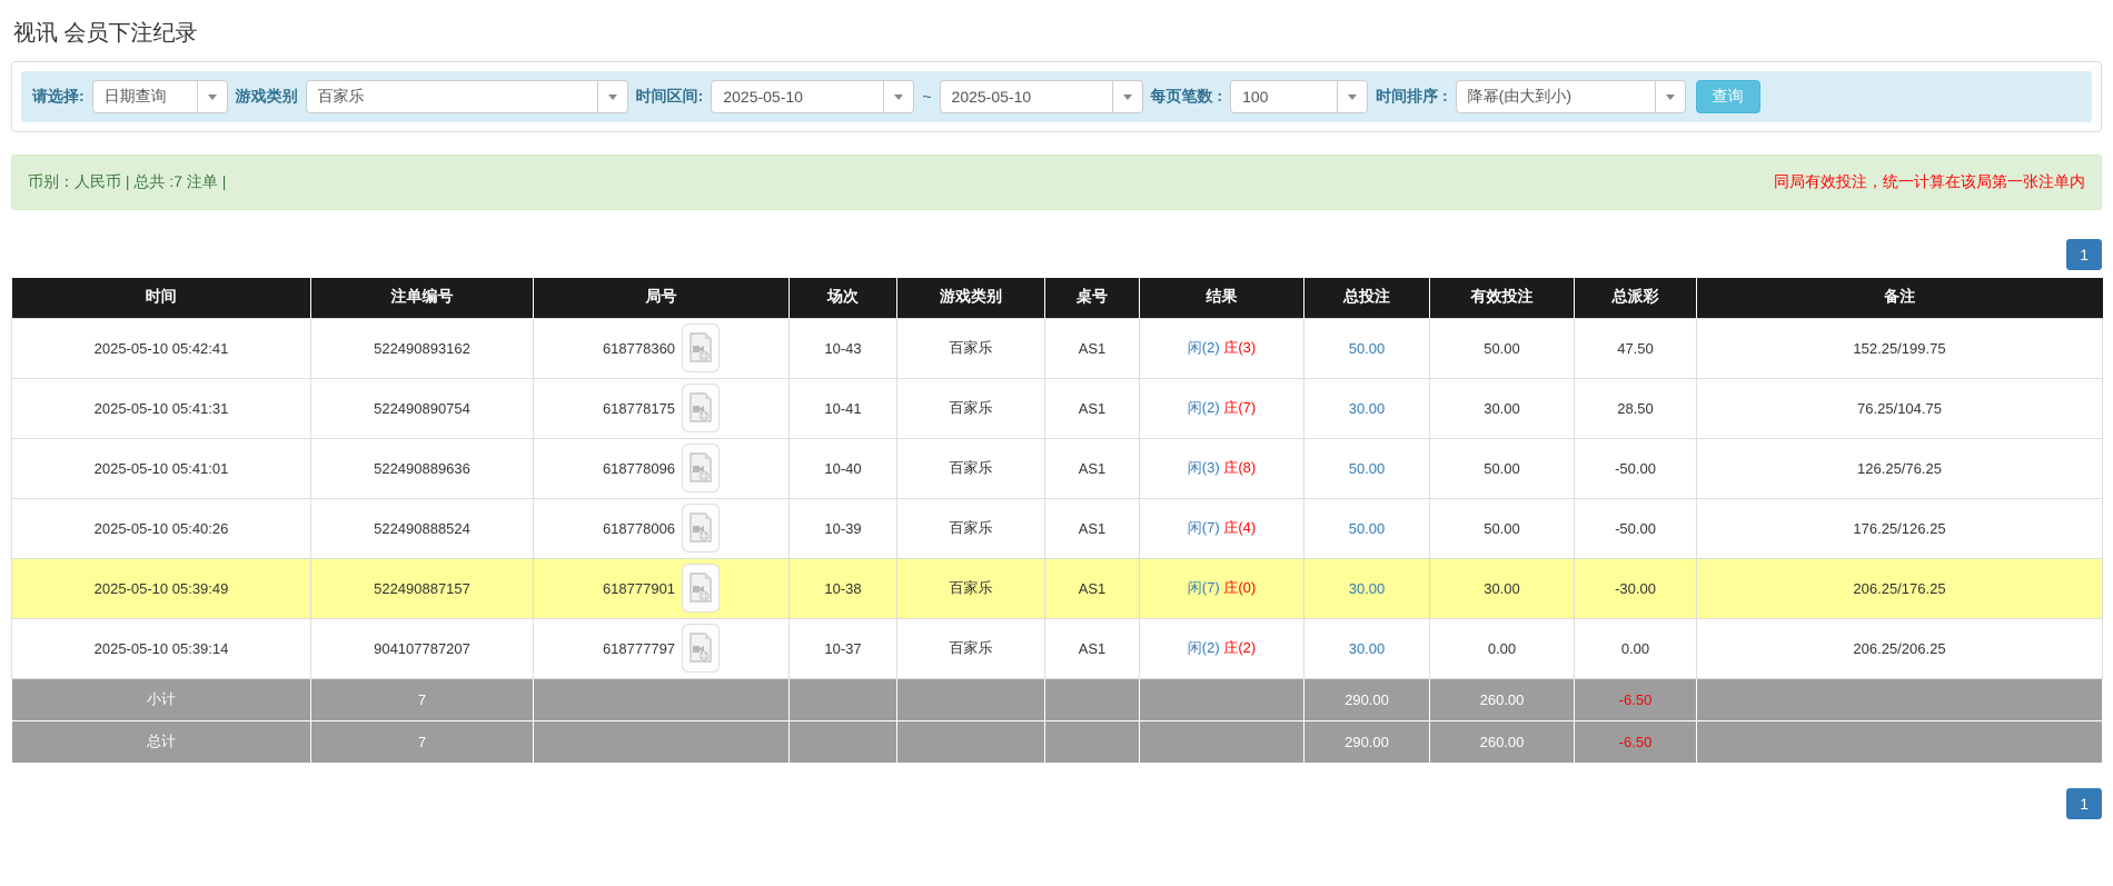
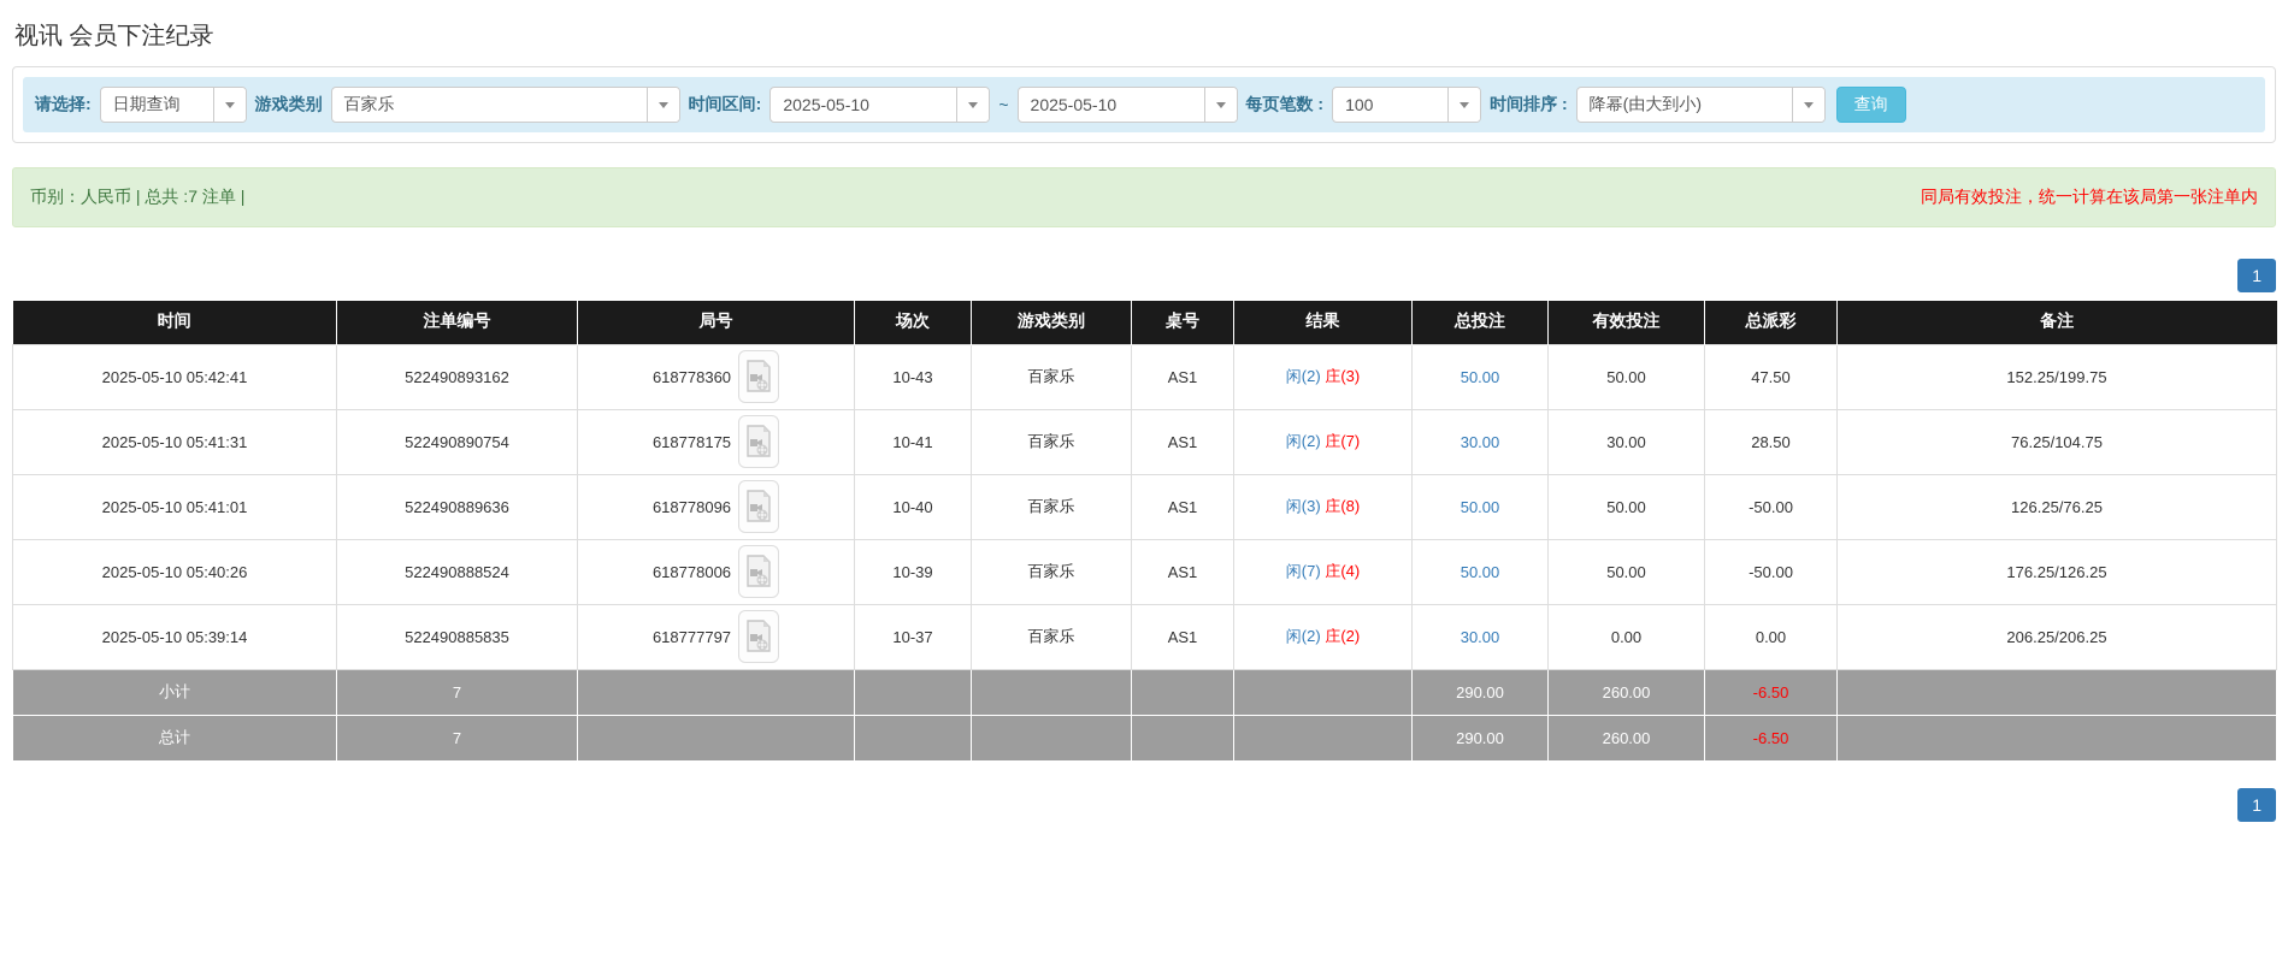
  视讯 会员下注纪录
  请选择:
  日期查询
  游戏类别
  百家乐
  时间区间:
  2025-05-10
  ~
  2025-05-10
  每页笔数 :
  100
  时间排序 :
  降幂(由大到小)
  查询
  币别：人民币 | 总共 :7 注单 |
  同局有效投注，统一计算在该局第一张注单内
  1
  时间	注单编号	局号	场次	游戏类别	桌号	结果	总投注	有效投注	总派彩	备注
  2025-05-10 05:42:41	522490893162	618778360	10-43	百家乐	AS1	闲(2) 庄(3)	50.00	50.00	47.50	152.25/199.75
  2025-05-10 05:41:31	522490890754	618778175	10-41	百家乐	AS1	闲(2) 庄(7)	30.00	30.00	28.50	76.25/104.75
  2025-05-10 05:41:01	522490889636	618778096	10-40	百家乐	AS1	闲(3) 庄(8)	50.00	50.00	-50.00	126.25/76.25
  2025-05-10 05:40:26	522490888524	618778006	10-39	百家乐	AS1	闲(7) 庄(4)	50.00	50.00	-50.00	176.25/126.25
- 2025-05-10 05:39:49	522490887157	618777901	10-38	百家乐	AS1	闲(7) 庄(0)	30.00	30.00	-30.00	206.25/176.25
- 2025-05-10 05:39:14	904107787207	618777797	10-37	百家乐	AS1	闲(2) 庄(2)	30.00	0.00	0.00	206.25/206.25
+ 2025-05-10 05:39:14	522490885835	618777797	10-37	百家乐	AS1	闲(2) 庄(2)	30.00	0.00	0.00	206.25/206.25
  小计	7						290.00	260.00	-6.50
  总计	7						290.00	260.00	-6.50
  1
